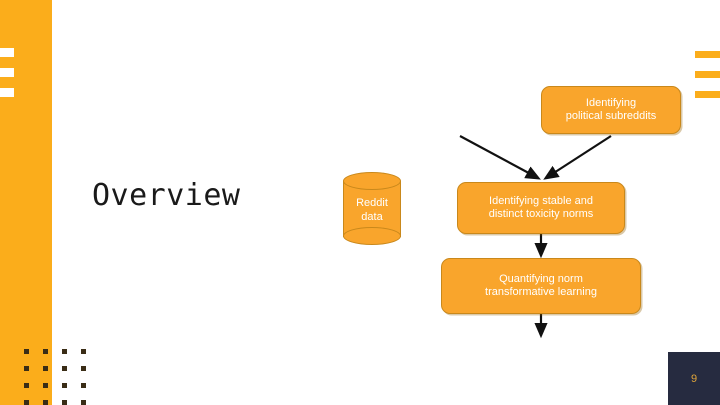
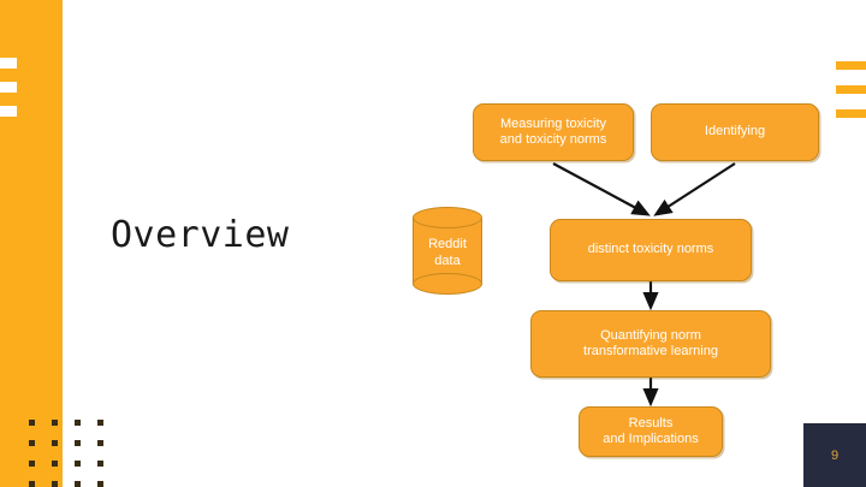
  Overview
  Reddit
  data
+ Measuring toxicity
+ and toxicity norms
  Identifying
- political subreddits
- Identifying stable and
  distinct toxicity norms
  Quantifying norm
  transformative learning
+ Results
+ and Implications
  9
